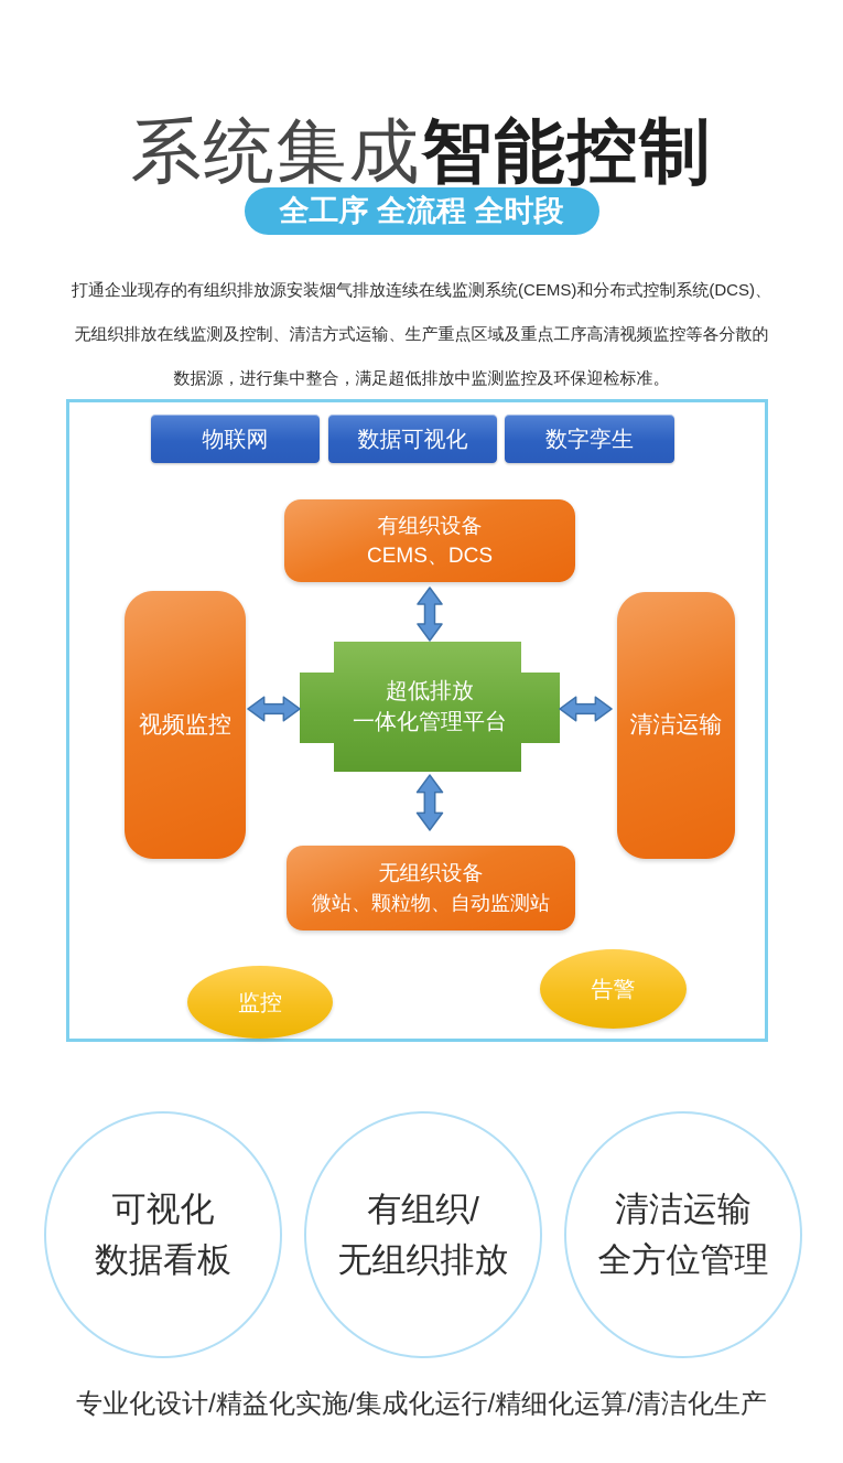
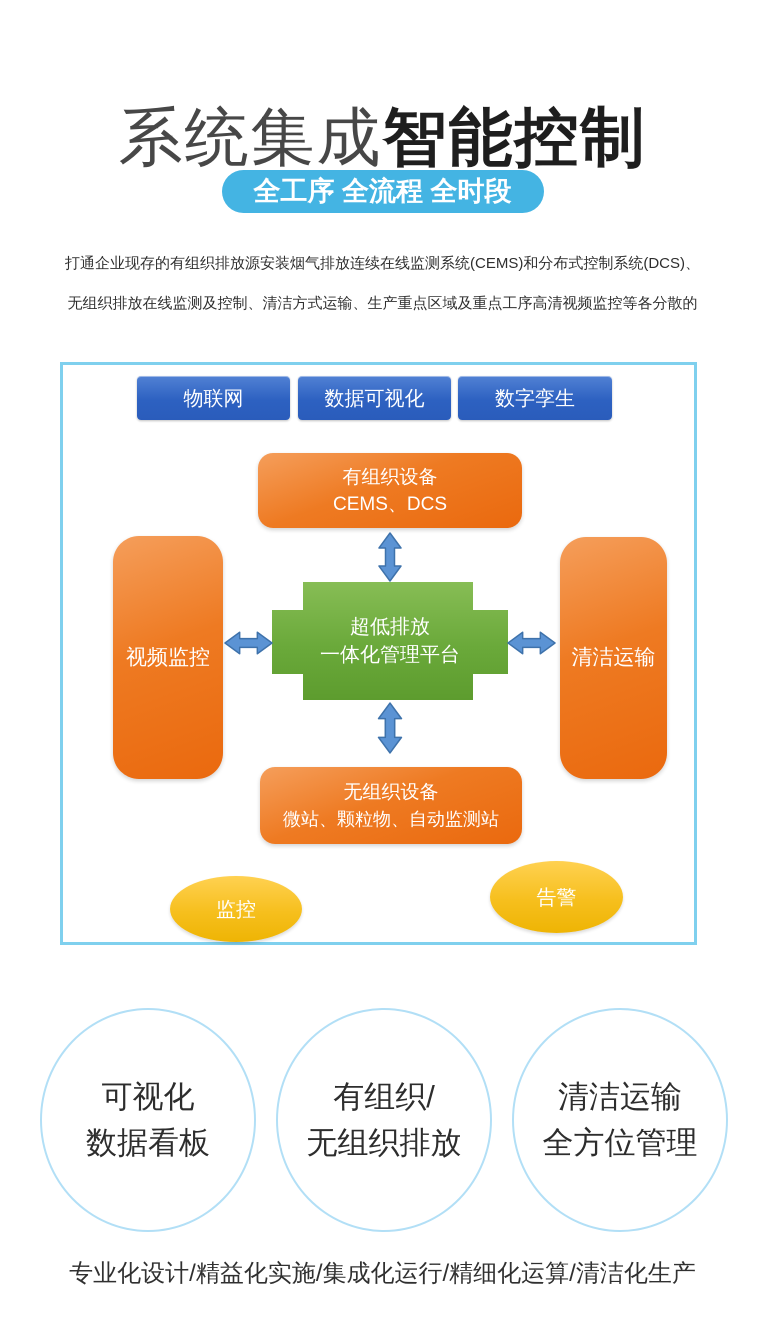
  系统集成智能控制
  全工序 全流程 全时段
  打通企业现存的有组织排放源安装烟气排放连续在线监测系统(CEMS)和分布式控制系统(DCS)、
  无组织排放在线监测及控制、清洁方式运输、生产重点区域及重点工序高清视频监控等各分散的
- 数据源，进行集中整合，满足超低排放中监测监控及环保迎检标准。
  物联网
  数据可视化
  数字孪生
  有组织设备
  CEMS、DCS
  视频监控
  清洁运输
  超低排放
  一体化管理平台
  无组织设备
  微站、颗粒物、自动监测站
  监控
  告警
  可视化
  数据看板
  有组织/
  无组织排放
  清洁运输
  全方位管理
  专业化设计/精益化实施/集成化运行/精细化运算/清洁化生产
